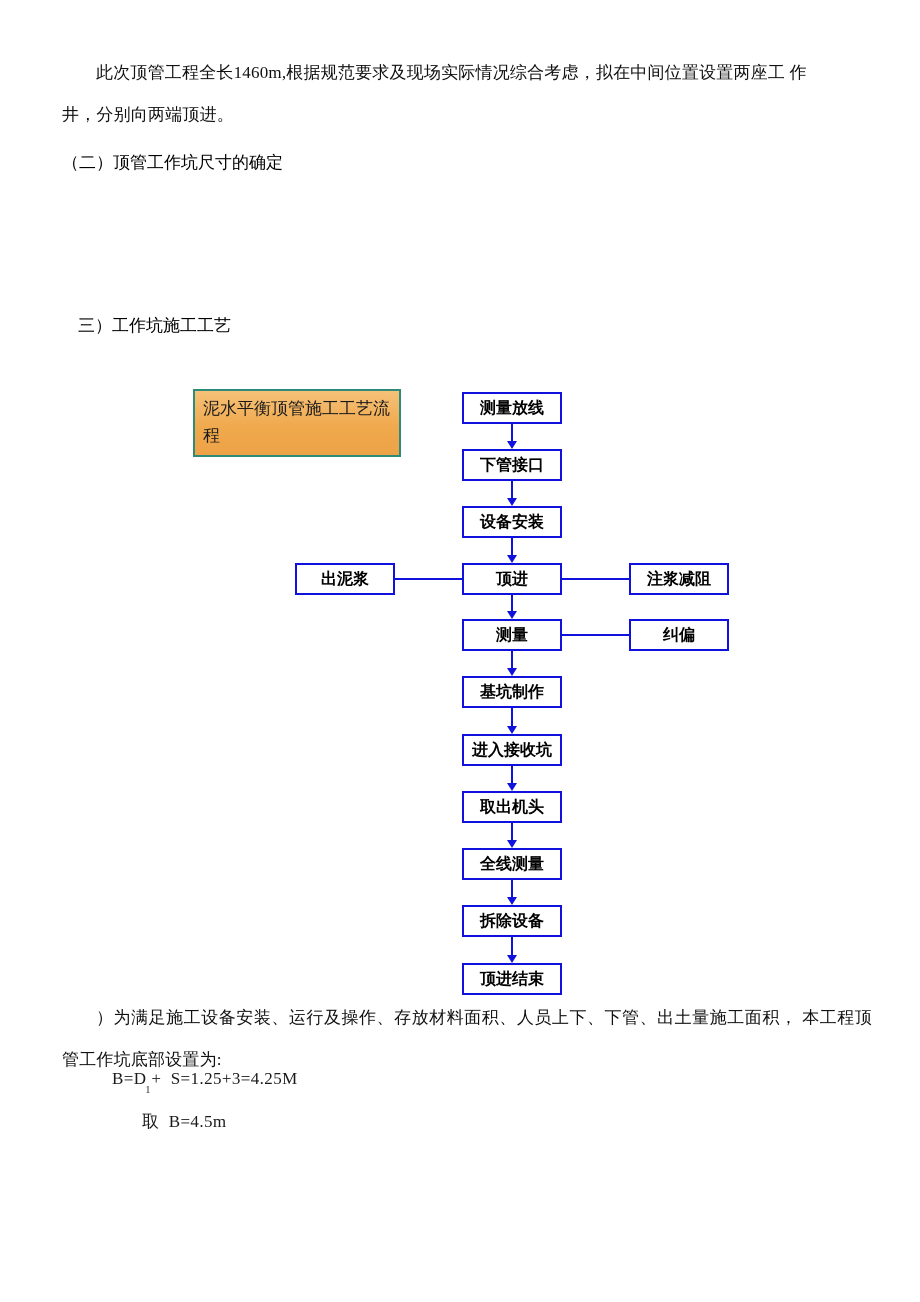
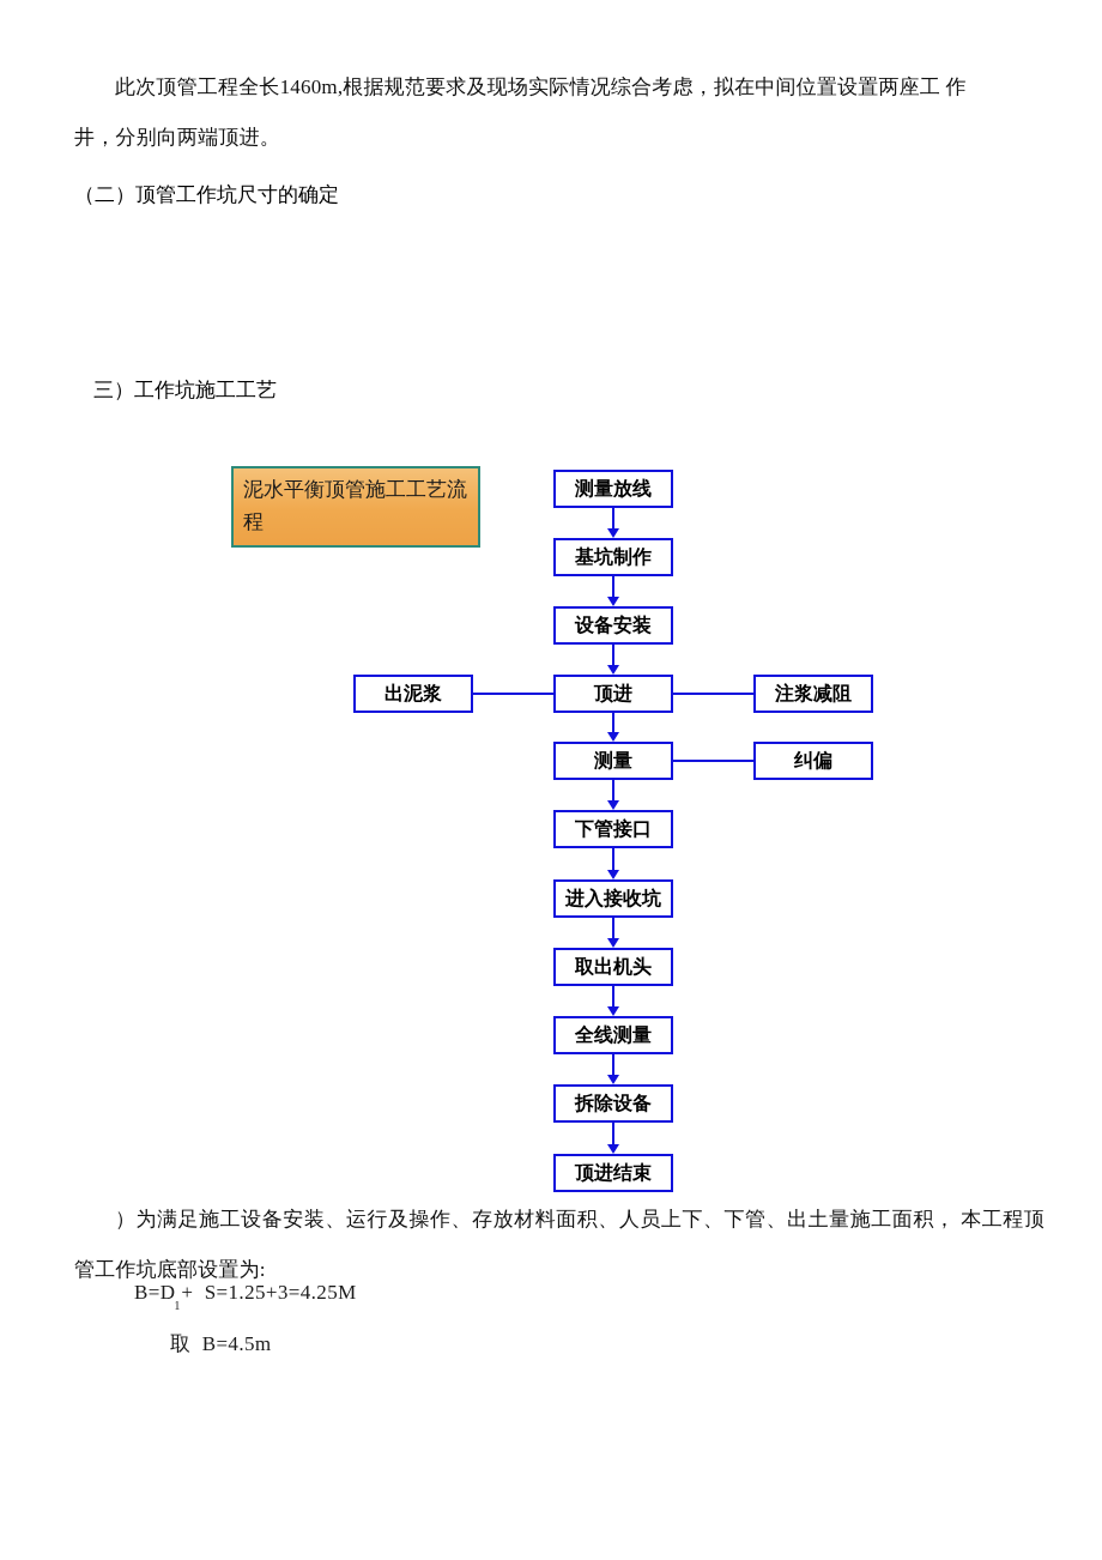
  此次顶管工程全长1460m,根据规范要求及现场实际情况综合考虑，拟在中间位置设置两座工 作
  井，分别向两端顶进。
  （二）顶管工作坑尺寸的确定
  三）工作坑施工工艺
  泥水平衡顶管施工工艺流程
  测量放线
- 下管接口
+ 基坑制作
  设备安装
  顶进
  测量
- 基坑制作
+ 下管接口
  进入接收坑
  取出机头
  全线测量
  拆除设备
  顶进结束
  出泥浆
  注浆减阻
  纠偏
  ）为满足施工设备安装、运行及操作、存放材料面积、人员上下、下管、出土量施工面积， 本工程顶管工作坑底部设置为:
  B=D1+ S=1.25+3=4.25M
  取 B=4.5m
